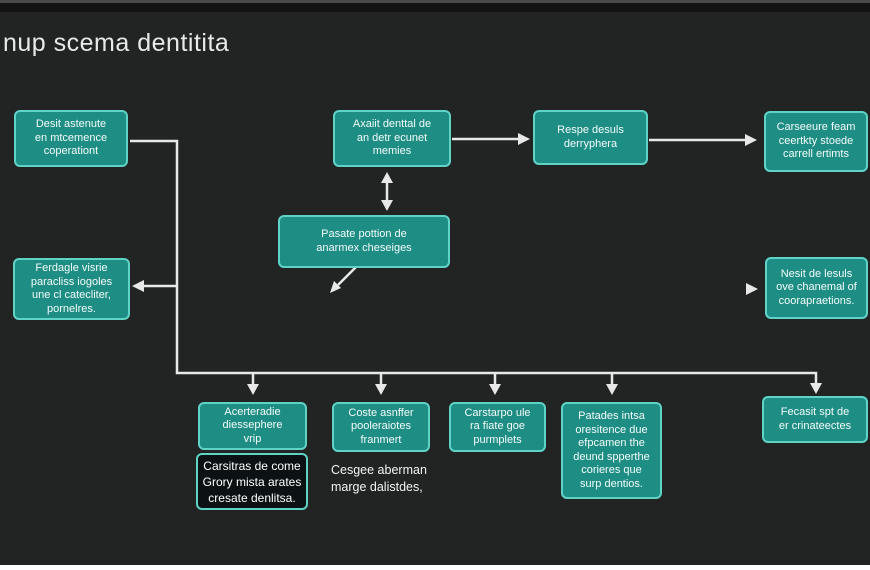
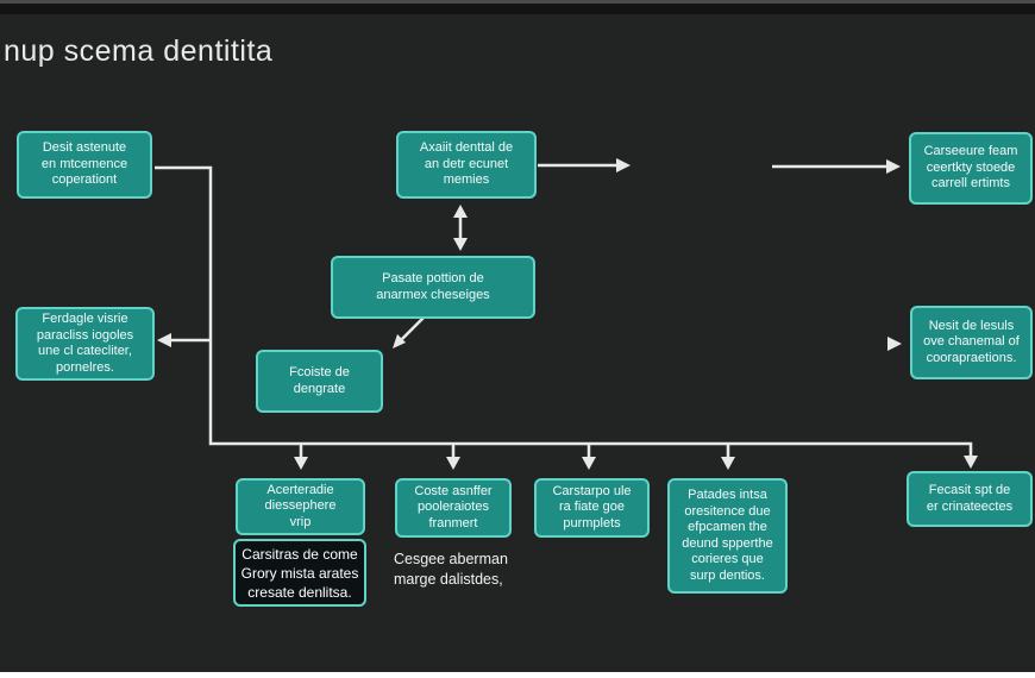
  nup scema dentitita
  Desit astenute
  en mtcemence
  coperationt
  Axaiit denttal de
  an detr ecunet
  memies
- Respe desuls
- derryphera
  Carseeure feam
  ceertkty stoede
  carrell ertimts
  Pasate pottion de
  anarmex cheseiges
  Ferdagle visrie
  paracliss iogoles
  une cl catecliter,
  pornelres.
+ Fcoiste de
+ dengrate
  Nesit de lesuls
  ove chanemal of
  coorapraetions.
  Acerteradie
  diessephere
  vrip
  Carsitras de come
  Grory mista arates
  cresate denlitsa.
  Coste asnffer
  pooleraiotes
  franmert
  Carstarpo ule
  ra fiate goe
  purmplets
  Patades intsa
  oresitence due
  efpcamen the
  deund spperthe
  corieres que
  surp dentios.
  Fecasit spt de
  er crinateectes
  Cesgee aberman
  marge dalistdes,
